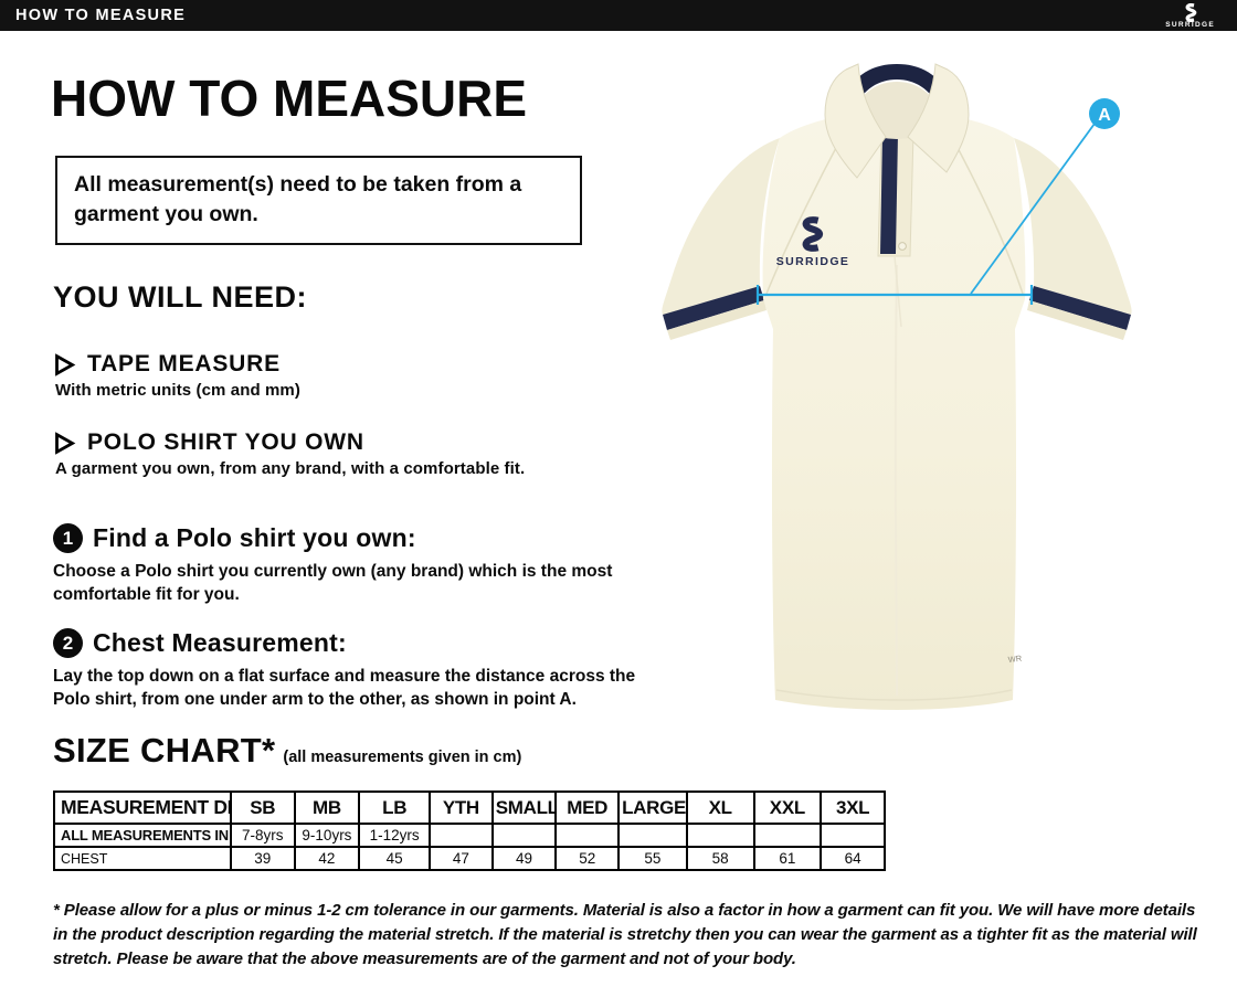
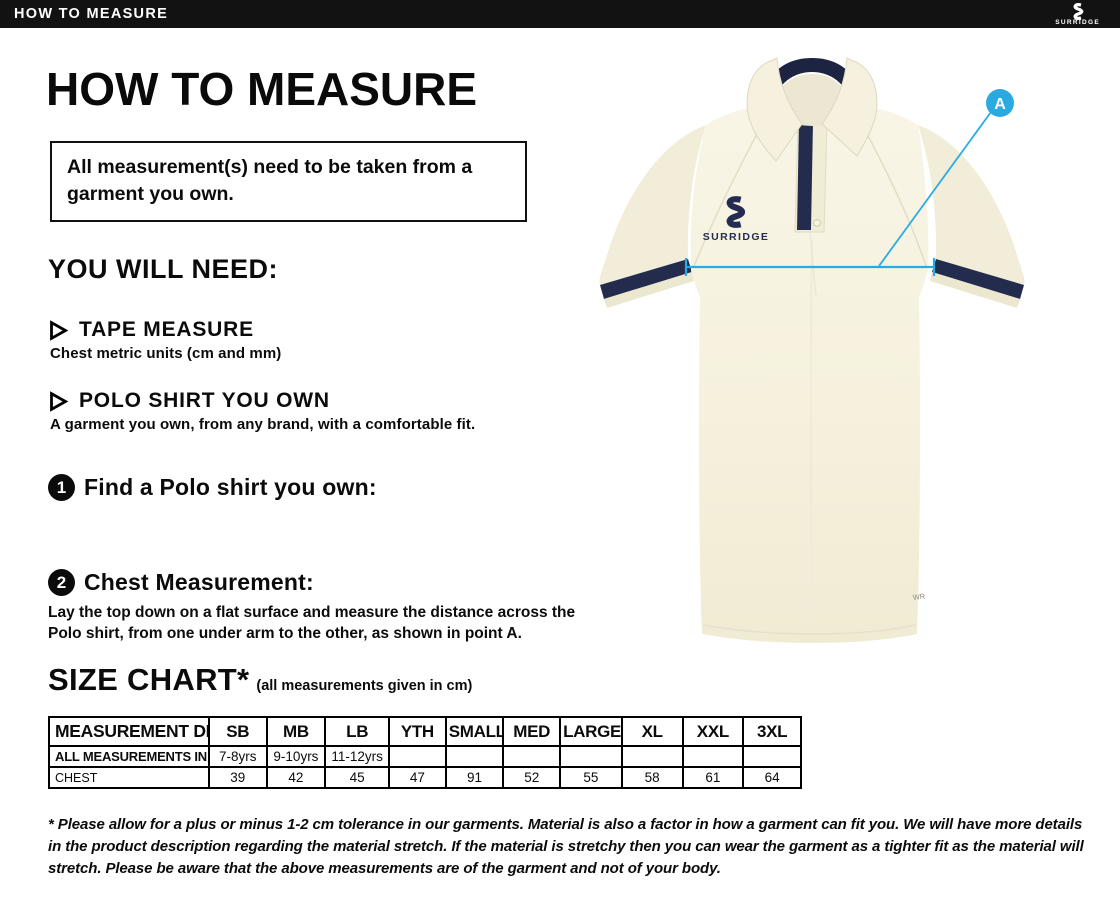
  HOW TO MEASURE
  HOW TO MEASURE
  All measurement(s) need to be taken from a garment you own.
  YOU WILL NEED:
  TAPE MEASURE
- With metric units (cm and mm)
+ Chest metric units (cm and mm)
  POLO SHIRT YOU OWN
  A garment you own, from any brand, with a comfortable fit.
  1
  Find a Polo shirt you own:
- Choose a Polo shirt you currently own (any brand) which is the most comfortable fit for you.
  2
  Chest Measurement:
  Lay the top down on a flat surface and measure the distance across the Polo shirt, from one under arm to the other, as shown in point A.
  SIZE CHART*
  (all measurements given in cm)
  MEASUREMENT D	SB	MB	LB	YTH	SMALL	MED	LARGE	XL	XXL	3XL
- ALL MEASUREMENTS IN	7-8yrs	9-10yrs	1-12yrs
+ ALL MEASUREMENTS IN	7-8yrs	9-10yrs	11-12yrs
- CHEST	39	42	45	47	49	52	55	58	61	64
+ CHEST	39	42	45	47	91	52	55	58	61	64
  * Please allow for a plus or minus 1-2 cm tolerance in our garments. Material is also a factor in how a garment can fit you. We will have more details in the product description regarding the material stretch. If the material is stretchy then you can wear the garment as a tighter fit as the material will stretch. Please be aware that the above measurements are of the garment and not of your body.
  SURRIDGE
  A
